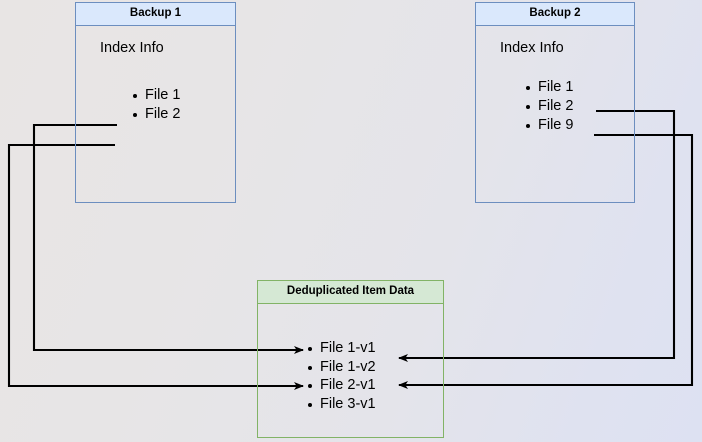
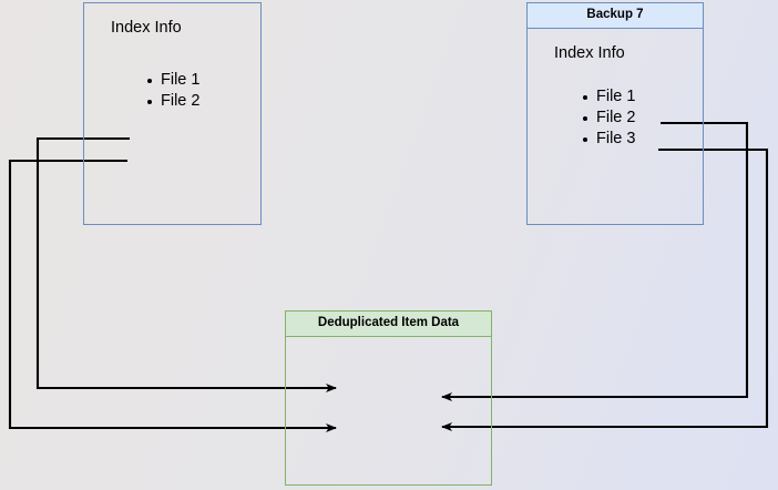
- Backup 1
  Index Info
  File 1
  File 2
- Backup 2
+ Backup 7
  Index Info
  File 1
  File 2
- File 9
+ File 3
  Deduplicated Item Data
- File 1-v1
- File 1-v2
- File 2-v1
- File 3-v1
